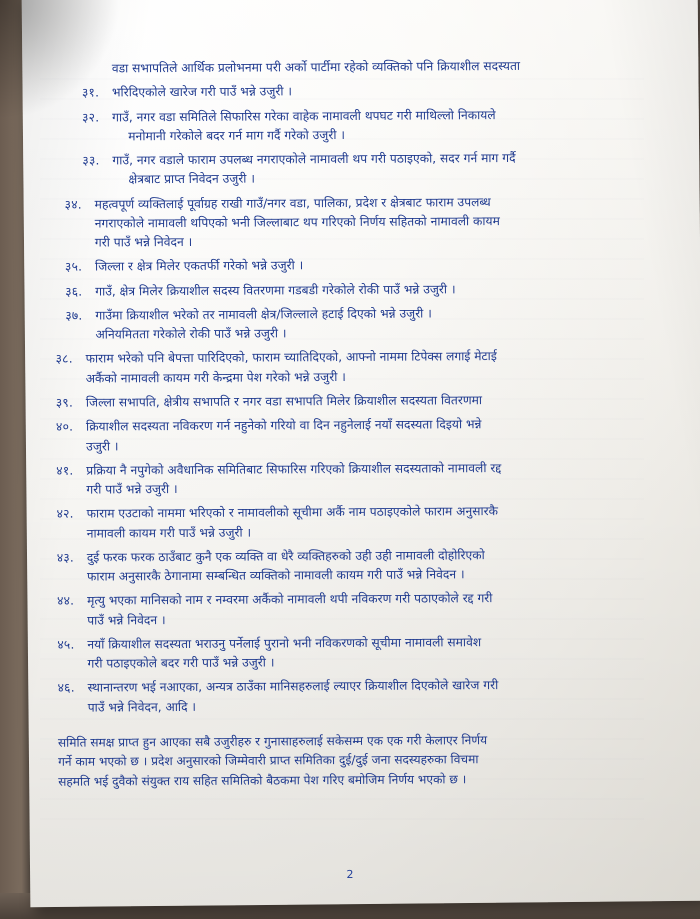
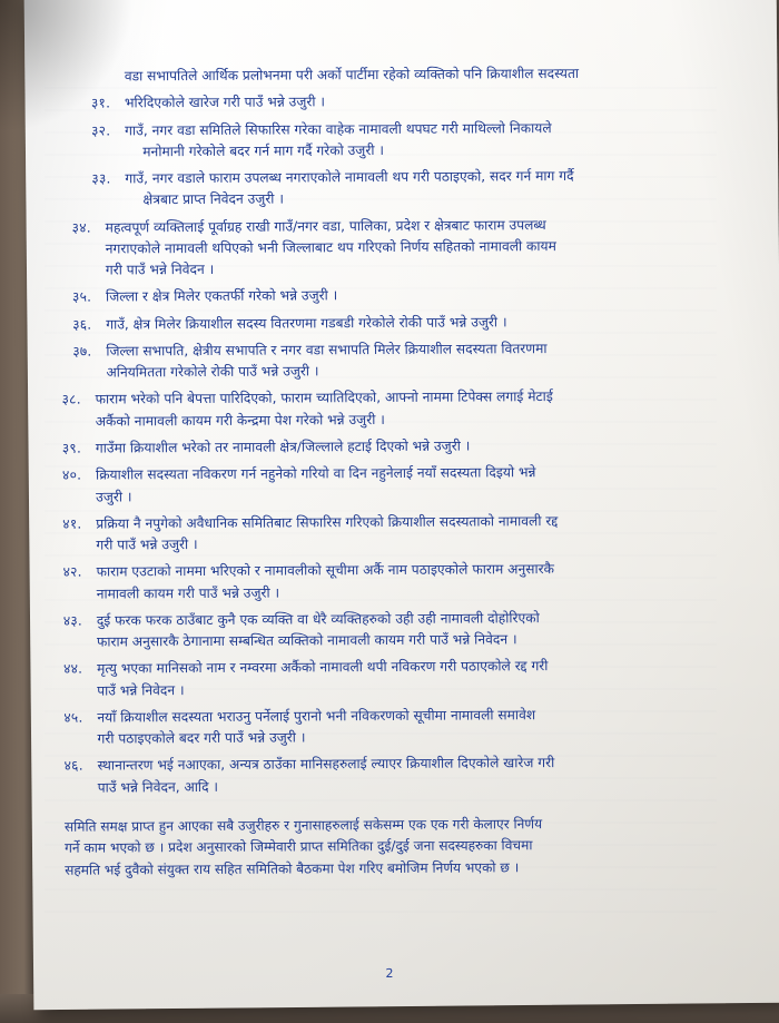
  डा सभापतिले आर्थिक प्रलोभनमा परी अर्को पार्टीमा रहेको व्यक्तिको पनि क्रियाशील सदस्यता
  रिदिएकोले खारेज गरी पाउँ भन्ने उजुरी ।
  उँ, नगर वडा समितिले सिफारिस गरेका वाहेक नामावली थपघट गरी माथिल्लो निकायले
  मनोमानी गरेकोले बदर गर्न माग गर्दै गरेको उजुरी ।
  ३३.
  गाउँ, नगर वडाले फाराम उपलब्ध नगराएकोले नामावली थप गरी पठाइएको, सदर गर्न माग गर्दै
  क्षेत्रबाट प्राप्त निवेदन उजुरी ।
  ३४.
  महत्वपूर्ण व्यक्तिलाई पूर्वाग्रह राखी गाउँ/नगर वडा, पालिका, प्रदेश र क्षेत्रबाट फाराम उपलब्ध
  नगराएकोले नामावली थपिएको भनी जिल्लाबाट थप गरिएको निर्णय सहितको नामावली कायम
  गरी पाउँ भन्ने निवेदन ।
  ३५.
  जिल्ला र क्षेत्र मिलेर एकतर्फी गरेको भन्ने उजुरी ।
  ३६.
  गाउँ, क्षेत्र मिलेर क्रियाशील सदस्य वितरणमा गडबडी गरेकोले रोकी पाउँ भन्ने उजुरी ।
  ३७.
- गाउँमा क्रियाशील भरेको तर नामावली क्षेत्र/जिल्लाले हटाई दिएको भन्ने उजुरी ।
+ जिल्ला सभापति, क्षेत्रीय सभापति र नगर वडा सभापति मिलेर क्रियाशील सदस्यता वितरणमा
  अनियमितता गरेकोले रोकी पाउँ भन्ने उजुरी ।
  ३८.
  फाराम भरेको पनि बेपत्ता पारिदिएको, फाराम च्यातिदिएको, आफ्नो नाममा टिपेक्स लगाई मेटाई
  अर्कैको नामावली कायम गरी केन्द्रमा पेश गरेको भन्ने उजुरी ।
  ३९.
- जिल्ला सभापति, क्षेत्रीय सभापति र नगर वडा सभापति मिलेर क्रियाशील सदस्यता वितरणमा
+ गाउँमा क्रियाशील भरेको तर नामावली क्षेत्र/जिल्लाले हटाई दिएको भन्ने उजुरी ।
  ४०.
  क्रियाशील सदस्यता नविकरण गर्न नहुनेको गरियो वा दिन नहुनेलाई नयाँ सदस्यता दिइयो भन्ने
  उजुरी ।
  ४१.
  प्रक्रिया नै नपुगेको अवैधानिक समितिबाट सिफारिस गरिएको क्रियाशील सदस्यताको नामावली रद्द
  गरी पाउँ भन्ने उजुरी ।
  ४२.
  फाराम एउटाको नाममा भरिएको र नामावलीको सूचीमा अर्कै नाम पठाइएकोले फाराम अनुसारकै
  नामावली कायम गरी पाउँ भन्ने उजुरी ।
  ४३.
  दुई फरक फरक ठाउँबाट कुनै एक व्यक्ति वा धेरै व्यक्तिहरुको उही उही नामावली दोहोरिएको
  फाराम अनुसारकै ठेगानामा सम्बन्धित व्यक्तिको नामावली कायम गरी पाउँ भन्ने निवेदन ।
  ४४.
  मृत्यु भएका मानिसको नाम र नम्वरमा अर्कैको नामावली थपी नविकरण गरी पठाएकोले रद्द गरी
  पाउँ भन्ने निवेदन ।
  ४५.
  नयाँ क्रियाशील सदस्यता भराउनु पर्नेलाई पुरानो भनी नविकरणको सूचीमा नामावली समावेश
  गरी पठाइएकोले बदर गरी पाउँ भन्ने उजुरी ।
  ४६.
  स्थानान्तरण भई नआएका, अन्यत्र ठाउँका मानिसहरुलाई ल्याएर क्रियाशील दिएकोले खारेज गरी
  पाउँ भन्ने निवेदन, आदि ।
  समिति समक्ष प्राप्त हुन आएका सबै उजुरीहरु र गुनासाहरुलाई सकेसम्म एक एक गरी केलाएर निर्णय
  गर्ने काम भएको छ । प्रदेश अनुसारको जिम्मेवारी प्राप्त समितिका दुई/दुई जना सदस्यहरुका विचमा
  सहमति भई दुवैको संयुक्त राय सहित समितिको बैठकमा पेश गरिए बमोजिम निर्णय भएको छ ।
  2
